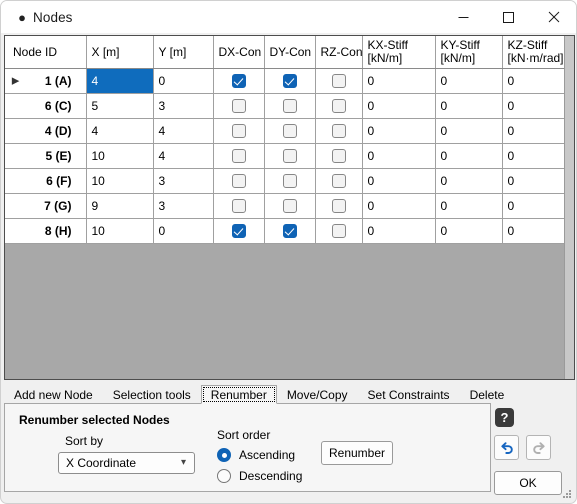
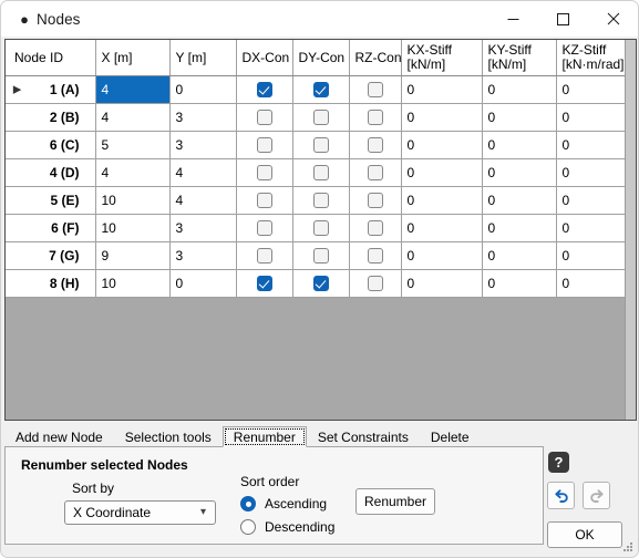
  ●
  Nodes
  Node ID	X [m]	Y [m]	DX-Con	DY-Con	RZ-Con	KX-Stiff[kN/m]	KY-Stiff[kN/m]	KZ-Stiff[kN·m/rad]
  ▶ 1 (A)	4	0				0	0	0
+ 2 (B)	4	3				0	0	0
  6 (C)	5	3				0	0	0
  4 (D)	4	4				0	0	0
  5 (E)	10	4				0	0	0
  6 (F)	10	3				0	0	0
  7 (G)	9	3				0	0	0
  8 (H)	10	0				0	0	0
  Add new Node
  Selection tools
  Renumber
- Move/Copy
  Set Constraints
  Delete
  Renumber selected Nodes
  Sort by
  Sort order
  Ascending
  Descending
  X Coordinate
  ▾
  Renumber
  ?
  OK
